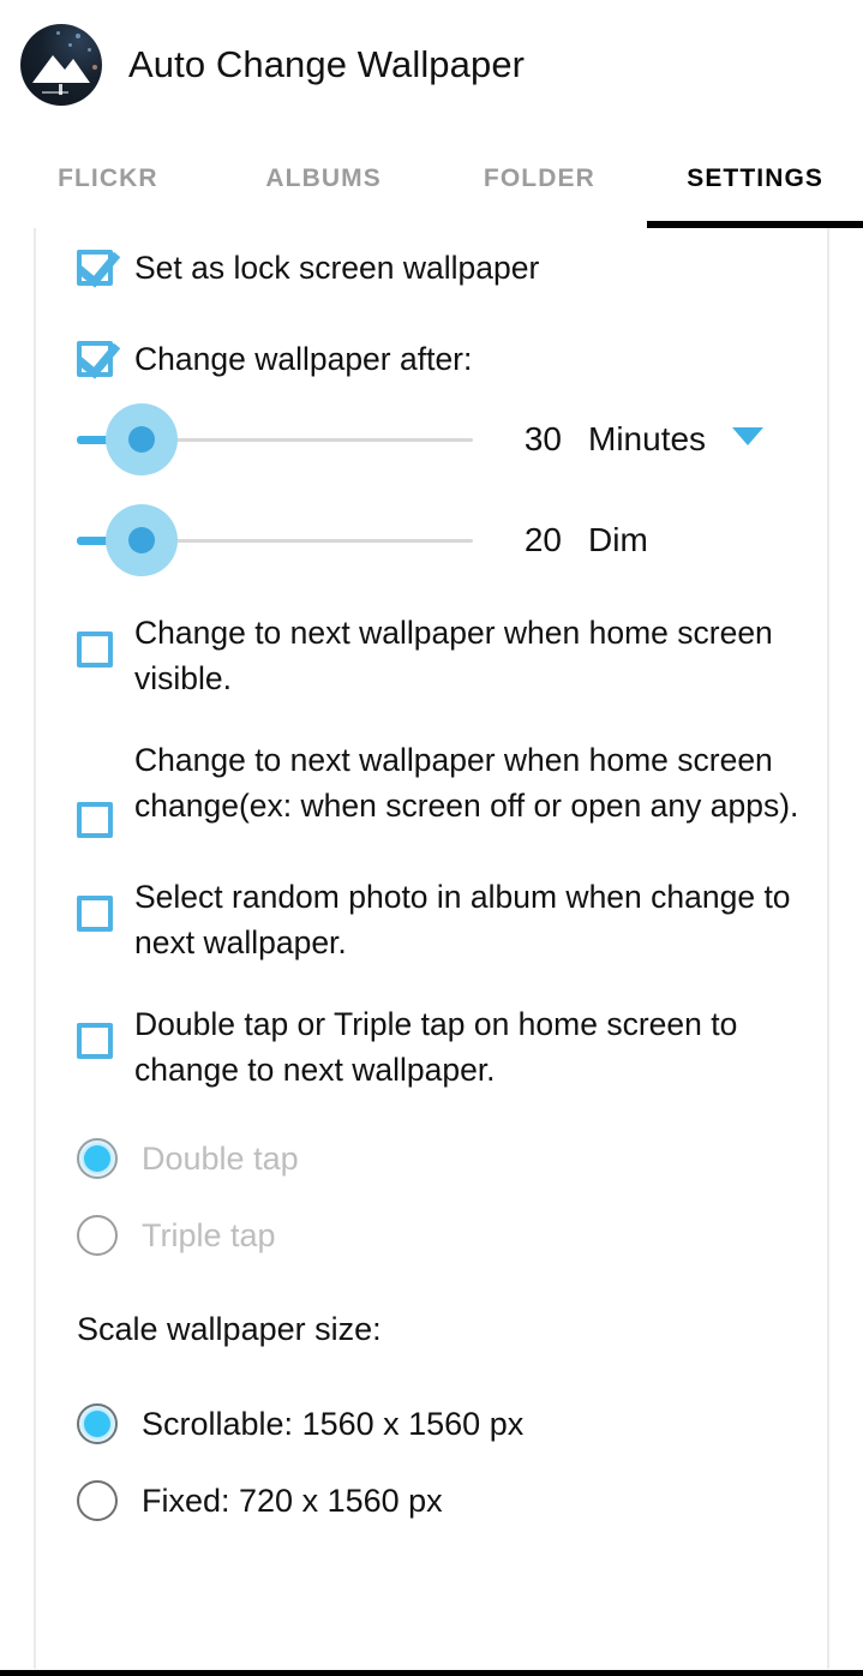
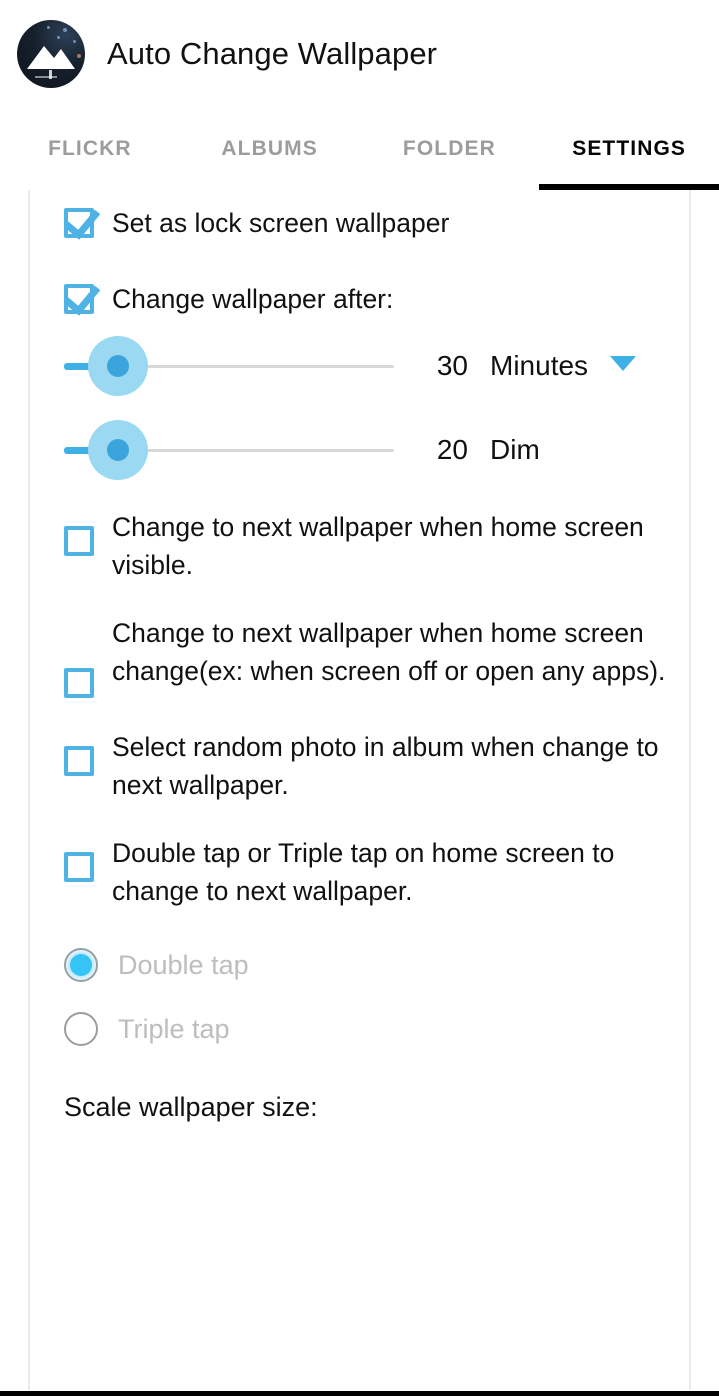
  Auto Change Wallpaper
  FLICKR
  ALBUMS
  FOLDER
  SETTINGS
  Set as lock screen wallpaper
  Change wallpaper after:
  30
  Minutes
  20
  Dim
  Change to next wallpaper when home screen visible.
  Change to next wallpaper when home screen change(ex: when screen off or open any apps).
  Select random photo in album when change to next wallpaper.
  Double tap or Triple tap on home screen to change to next wallpaper.
  Double tap
  Triple tap
  Scale wallpaper size:
- Scrollable: 1560 x 1560 px
- Fixed: 720 x 1560 px
